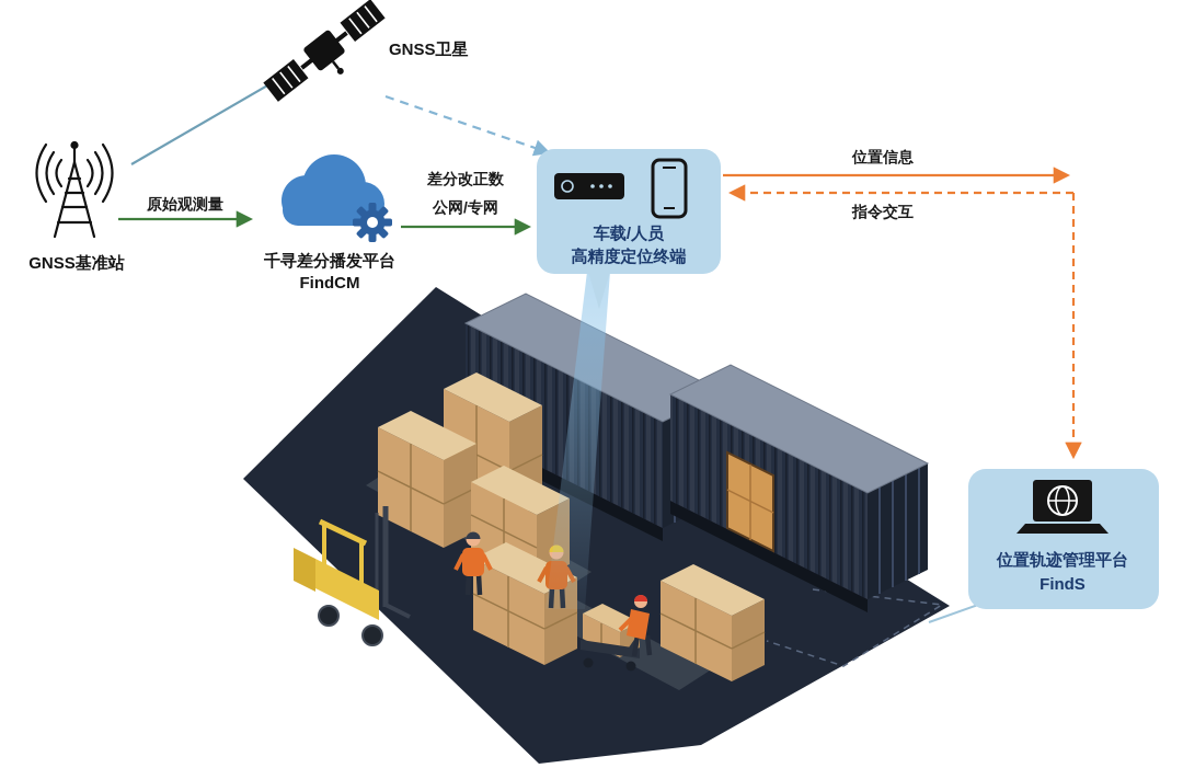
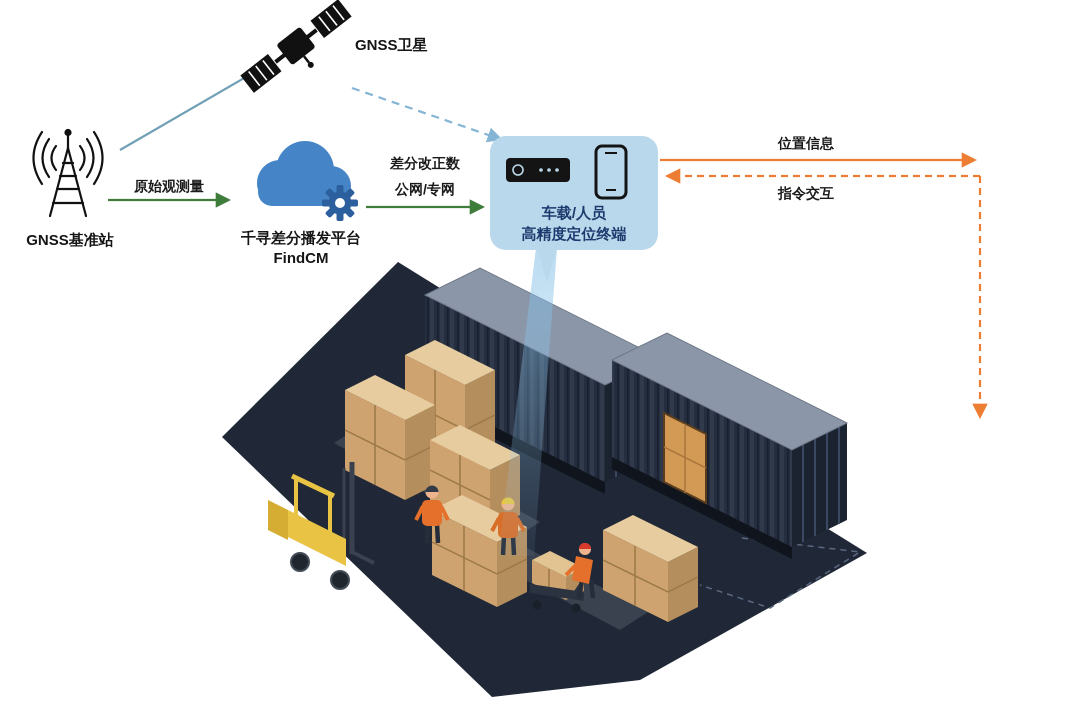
  GNSS卫星
  GNSS基准站
  原始观测量
  千寻差分播发平台
  FindCM
  差分改正数
  公网/专网
  车载/人员
  高精度定位终端
  位置信息
  指令交互
- 位置轨迹管理平台
- FindS
